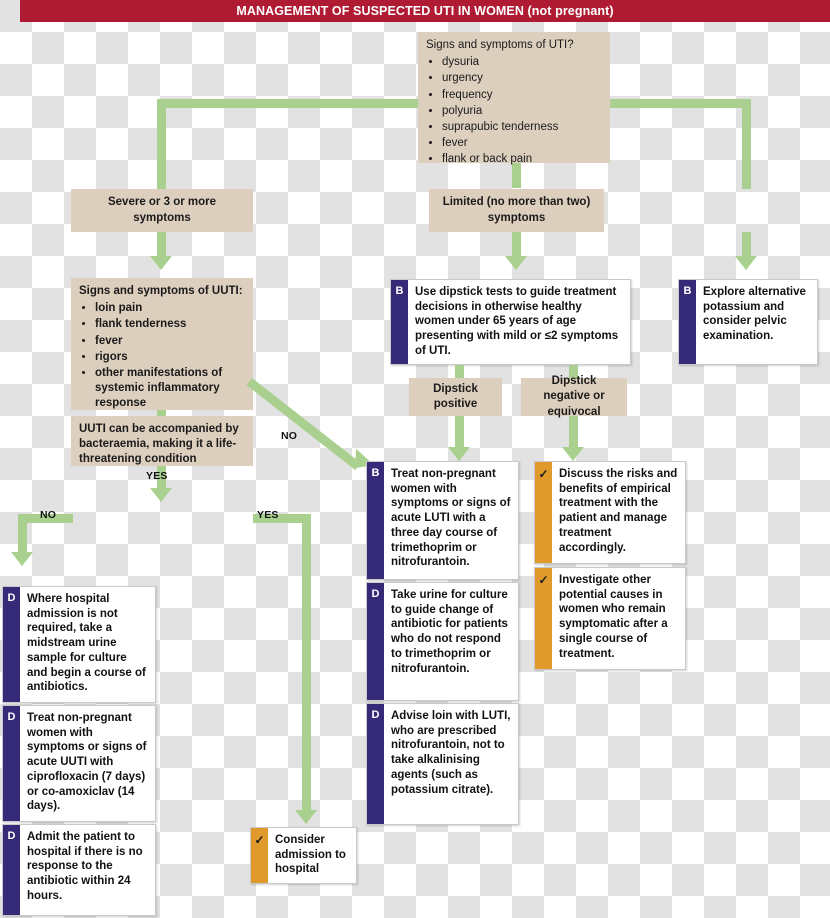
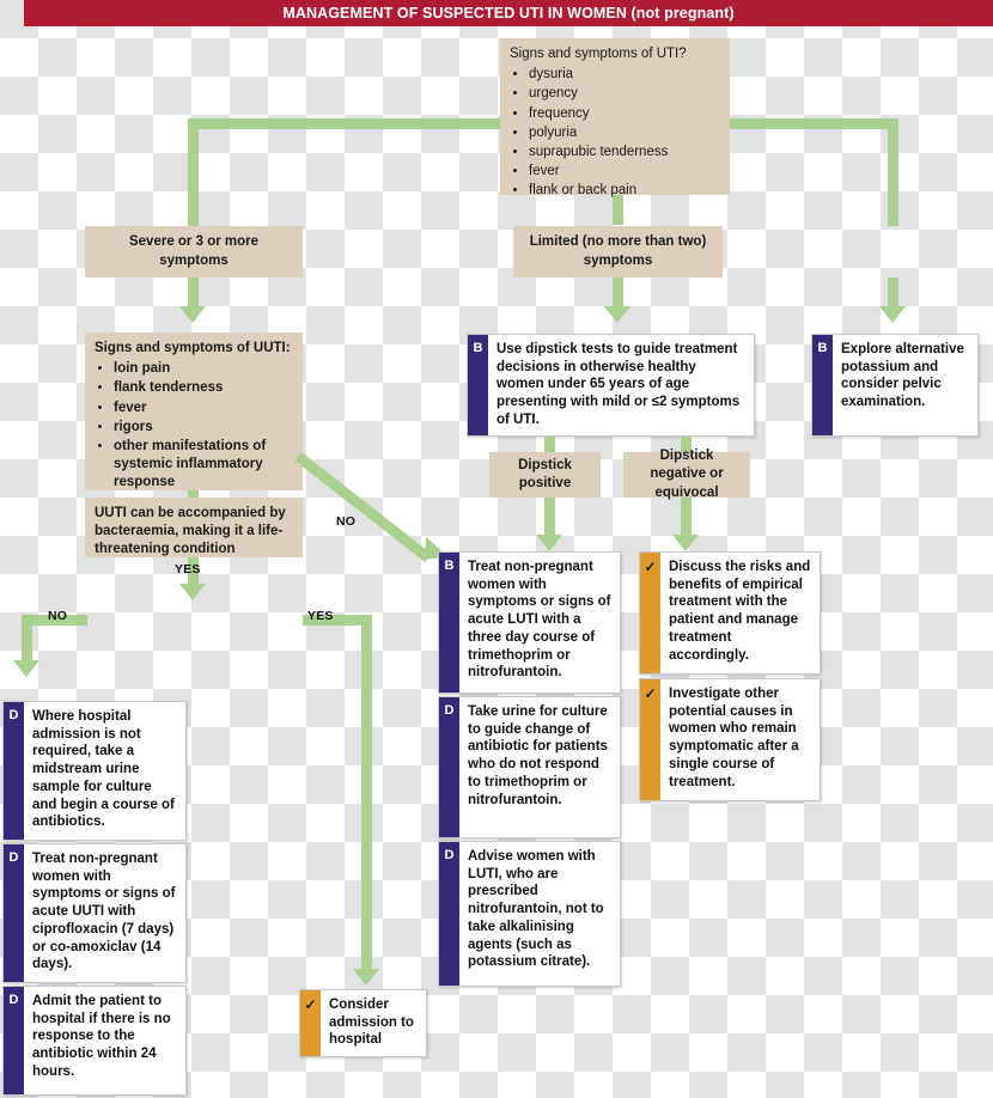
  MANAGEMENT OF SUSPECTED UTI IN WOMEN (not pregnant)
  Signs and symptoms of UTI?
  dysuria
  urgency
  frequency
  polyuria
  suprapubic tenderness
  fever
  flank or back pain
  Severe or 3 or more symptoms
  Limited (no more than two) symptoms
  Signs and symptoms of UUTI:
  loin pain
  flank tenderness
  fever
  rigors
  other manifestations of systemic inflammatory response
  UUTI can be accompanied by bacteraemia, making it a life-threatening condition
  YES
  NO
  NO
  YES
  B
  Use dipstick tests to guide treatment decisions in otherwise healthy women under 65 years of age presenting with mild or ≤2 symptoms of UTI.
  B
  Explore alternative potassium and consider pelvic examination.
  Dipstick positive
  Dipstick negative or equivocal
  B
  Treat non-pregnant women with symptoms or signs of acute LUTI with a three day course of trimethoprim or nitrofurantoin.
  D
  Take urine for culture to guide change of antibiotic for patients who do not respond to trimethoprim or nitrofurantoin.
  D
- Advise loin with LUTI, who are prescribed nitrofurantoin, not to take alkalinising agents (such as potassium citrate).
+ Advise women with LUTI, who are prescribed nitrofurantoin, not to take alkalinising agents (such as potassium citrate).
  ✓
  Discuss the risks and benefits of empirical treatment with the patient and manage treatment accordingly.
  ✓
  Investigate other potential causes in women who remain symptomatic after a single course of treatment.
  D
  Where hospital admission is not required, take a midstream urine sample for culture and begin a course of antibiotics.
  D
  Treat non-pregnant women with symptoms or signs of acute UUTI with ciprofloxacin (7 days) or co-amoxiclav (14 days).
  D
  Admit the patient to hospital if there is no response to the antibiotic within 24 hours.
  ✓
  Consider admission to hospital
